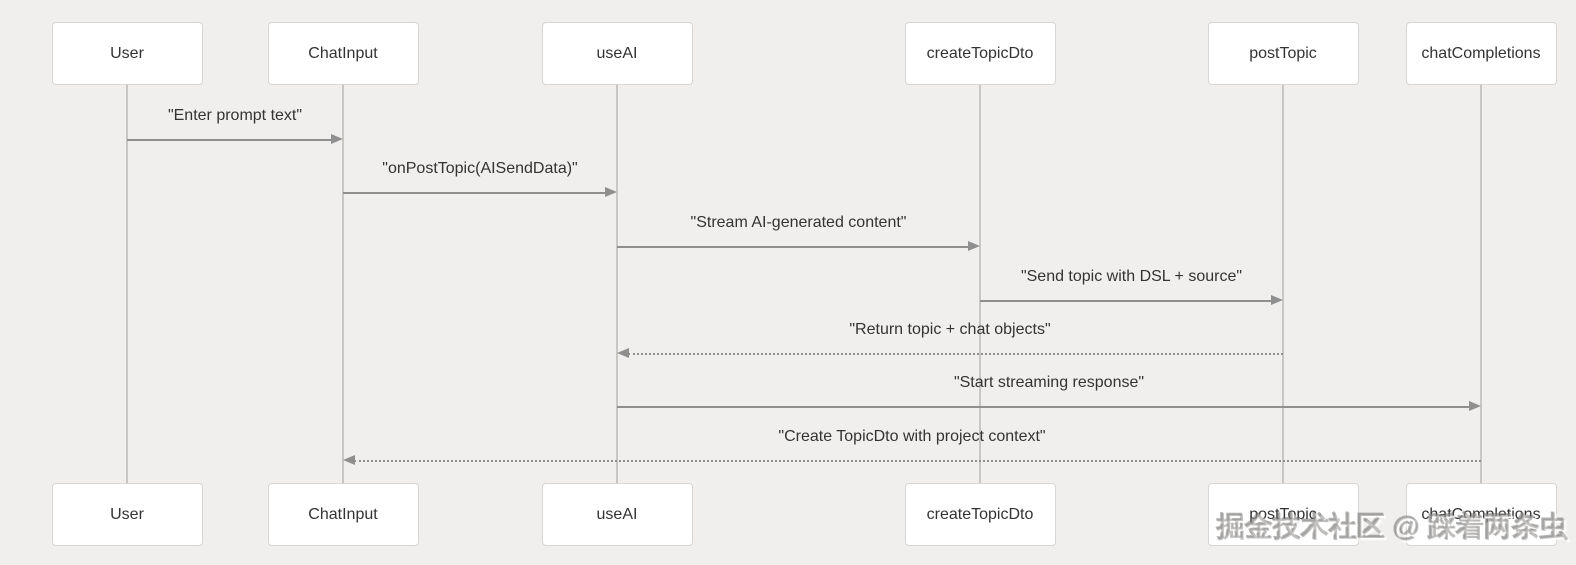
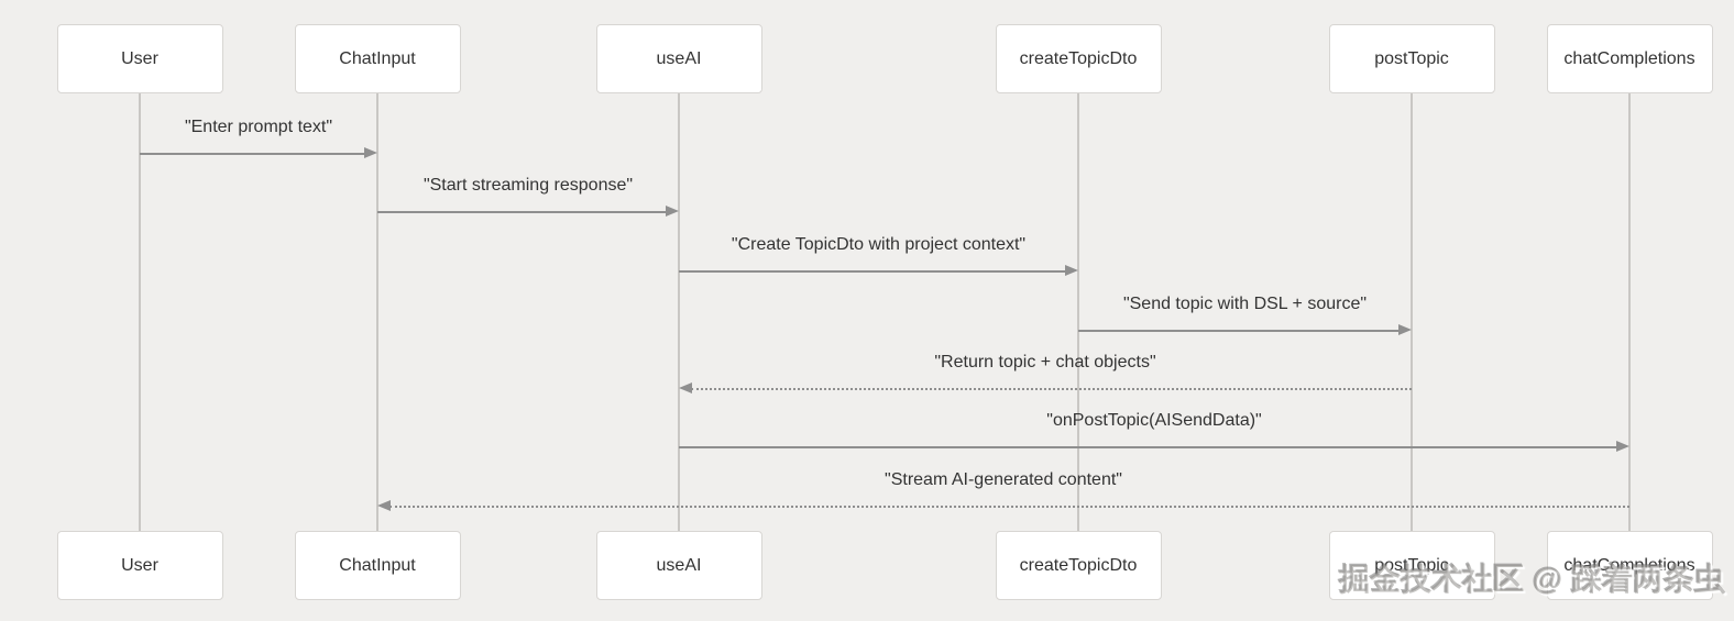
  User
  User
  ChatInput
  ChatInput
  useAI
  useAI
  createTopicDto
  createTopicDto
  postTopic
  postTopic
  chatCompletions
  chatCompletions
  "Enter prompt text"
- "onPostTopic(AISendData)"
+ "Start streaming response"
- "Stream AI-generated content"
+ "Create TopicDto with project context"
  "Send topic with DSL + source"
  "Return topic + chat objects"
- "Start streaming response"
+ "onPostTopic(AISendData)"
- "Create TopicDto with project context"
+ "Stream AI-generated content"
  掘金技术社区 @ 踩着两条虫
